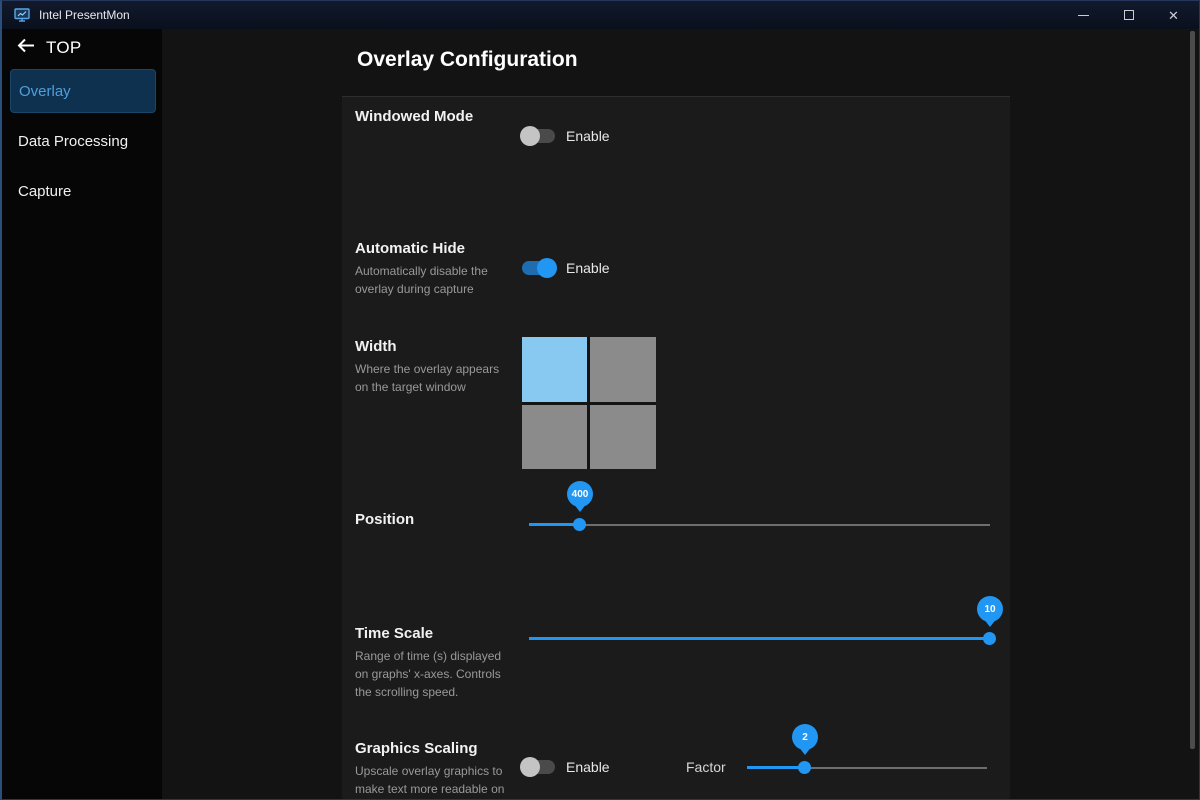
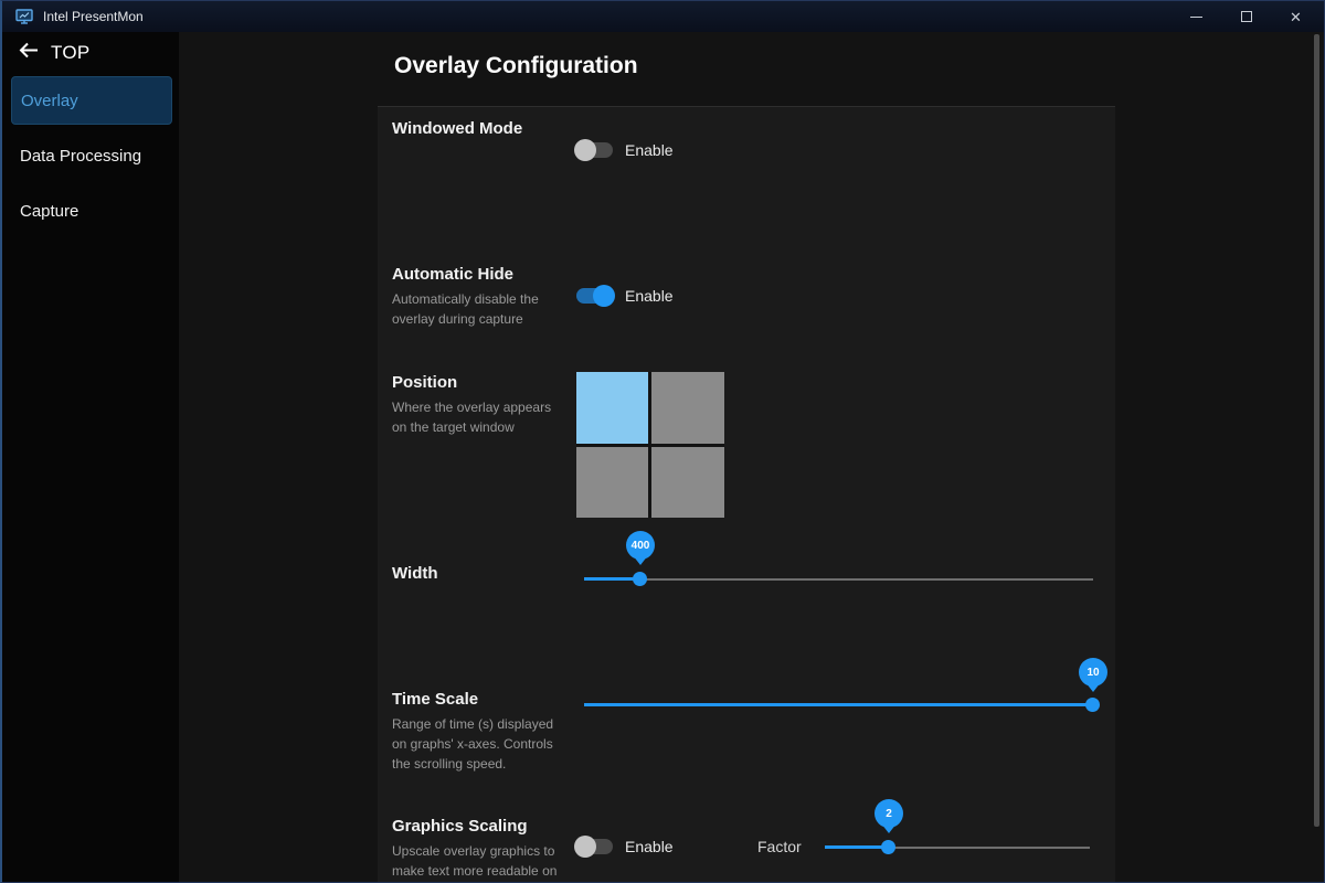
  Intel PresentMon
  ✕
  TOP
  Overlay
  Data Processing
  Capture
  Overlay Configuration
  Windowed Mode
  Enable
  Automatic Hide
  Automatically disable the overlay during capture
  Enable
- Width
+ Position
  Where the overlay appears on the target window
  400
- Position
+ Width
  10
  Time Scale
  Range of time (s) displayed on graphs' x-axes. Controls the scrolling speed.
  Graphics Scaling
  Upscale overlay graphics to make text more readable on
  Enable
  Factor
  2
